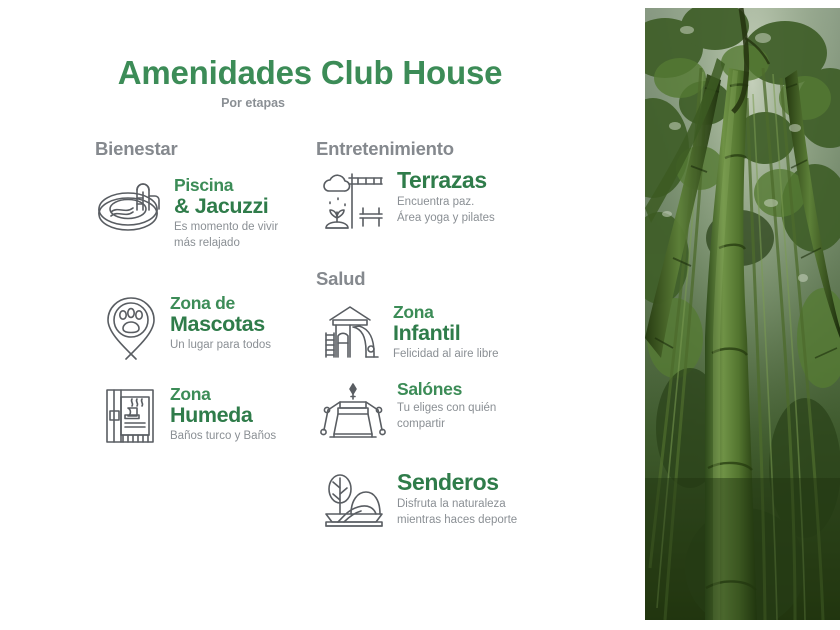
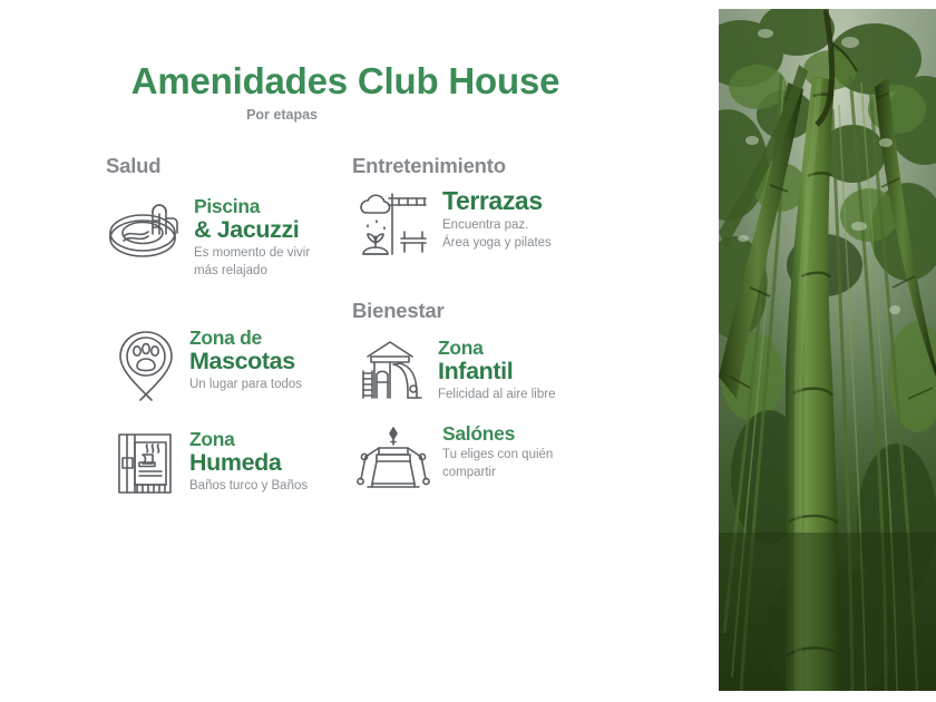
  Amenidades Club House
  Por etapas
- Bienestar
+ Salud
  Entretenimiento
- Salud
+ Bienestar
  Piscina
  & Jacuzzi
  Es momento de vivir
  más relajado
  Zona de
  Mascotas
  Un lugar para todos
  Zona
  Humeda
  Baños turco y Baños
  Terrazas
  Encuentra paz.
  Área yoga y pilates
  Zona
  Infantil
  Felicidad al aire libre
  Salónes
  Tu eliges con quién
  compartir
- Senderos
- Disfruta la naturaleza
- mientras haces deporte
